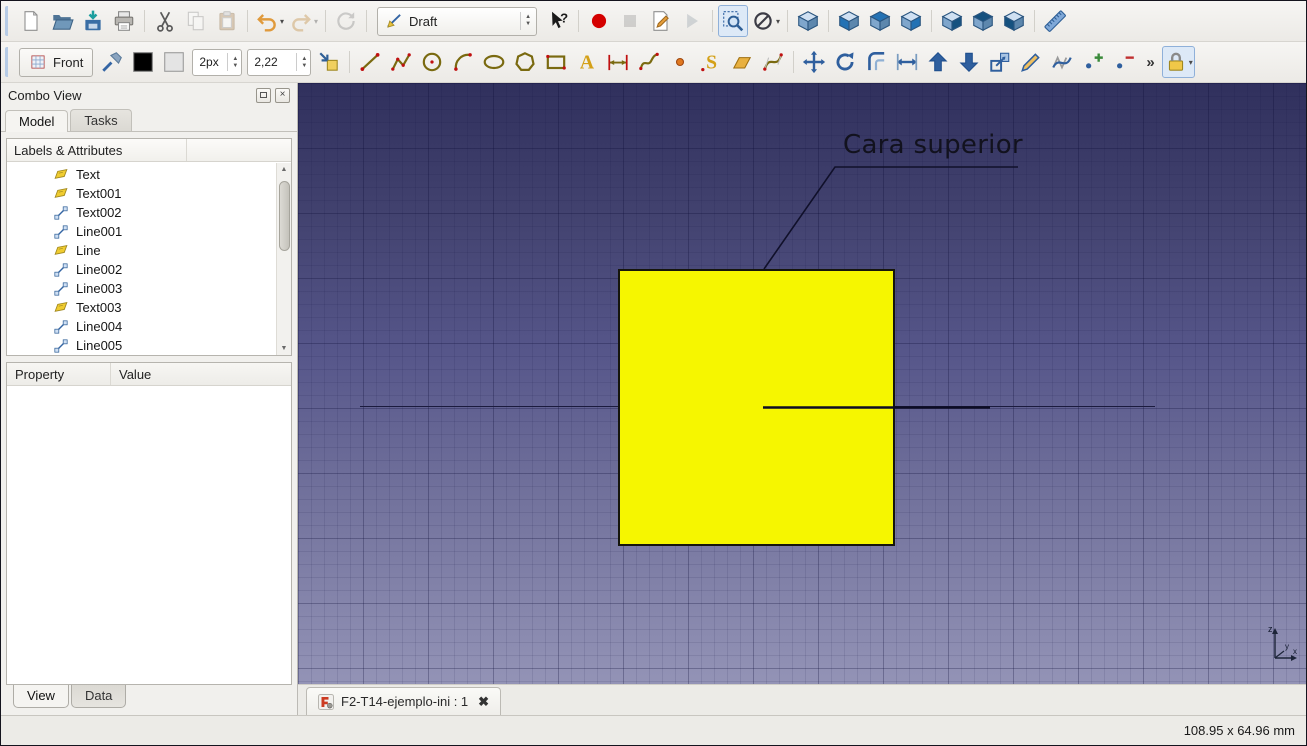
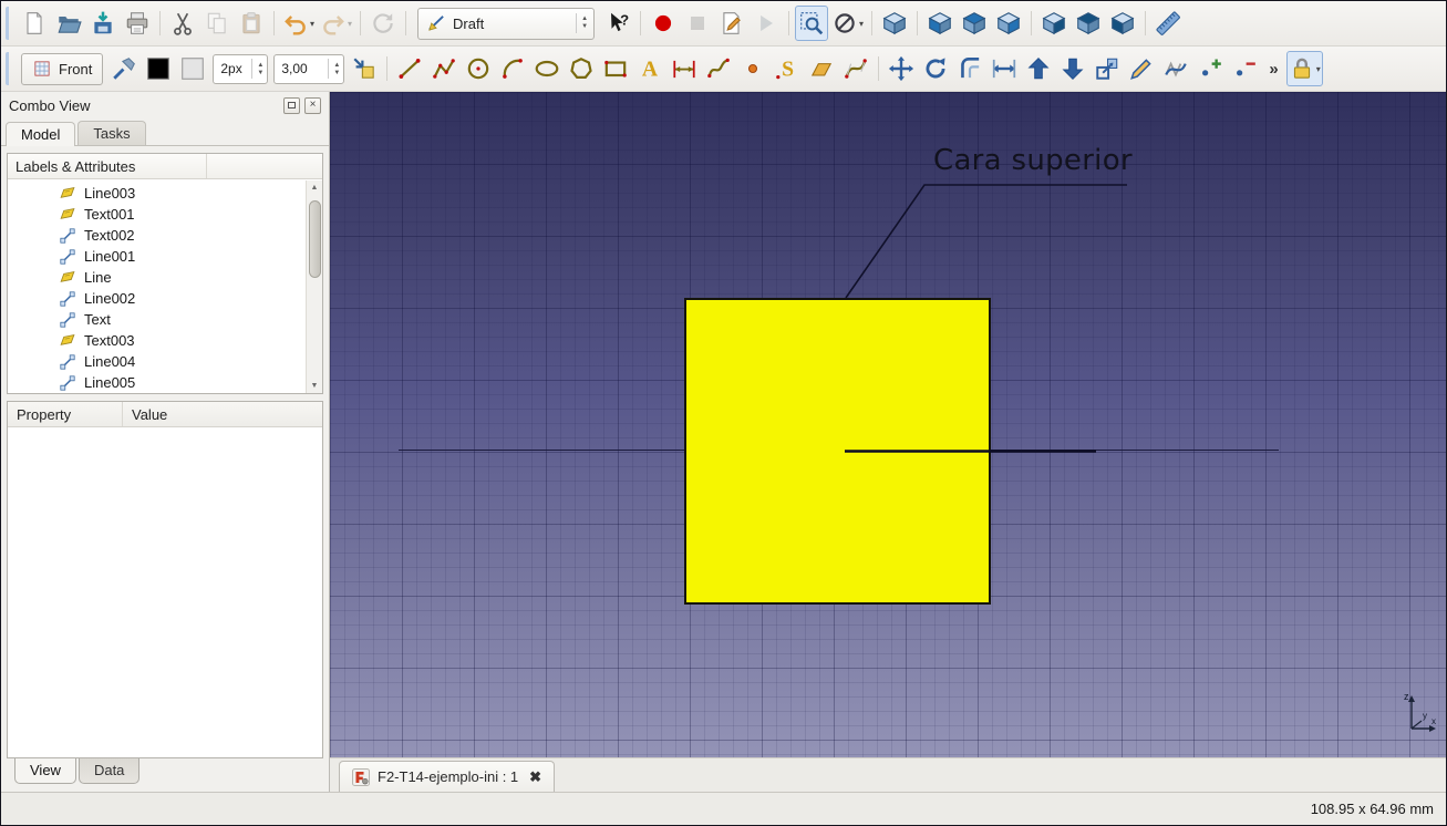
  ▾
  ▾
  Draft
  ?
  ▾
  Front
  2px
- 2,22
+ 3,00
  A
  S
  »
  ▾
  Combo View
  ×
  Model
  Tasks
  Labels & Attributes
- Text
+ Line003
  Text001
  Text002
  Line001
  Line
  Line002
- Line003
+ Text
  Text003
  Line004
  Line005
  Property
  Value
  View
  Data
  Cara superior
  z
  y
  x
  F2-T14-ejemplo-ini : 1
  ✖
  108.95 x 64.96 mm
